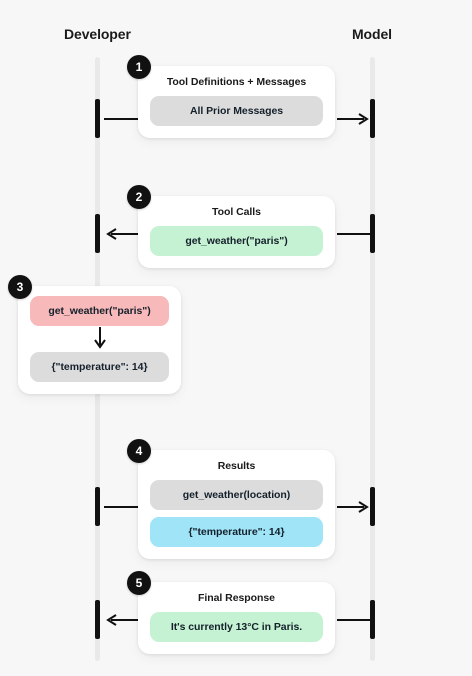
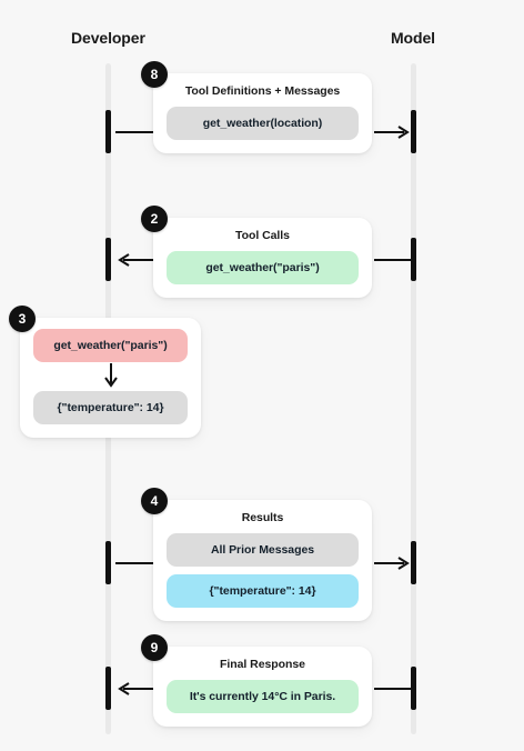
  Developer
  Model
- 1
+ 8
  Tool Definitions + Messages
- All Prior Messages
+ get_weather(location)
  2
  Tool Calls
  get_weather("paris")
  3
  get_weather("paris")
  {"temperature": 14}
  4
  Results
- get_weather(location)
+ All Prior Messages
  {"temperature": 14}
- 5
+ 9
  Final Response
- It's currently 13°C in Paris.
+ It's currently 14°C in Paris.
